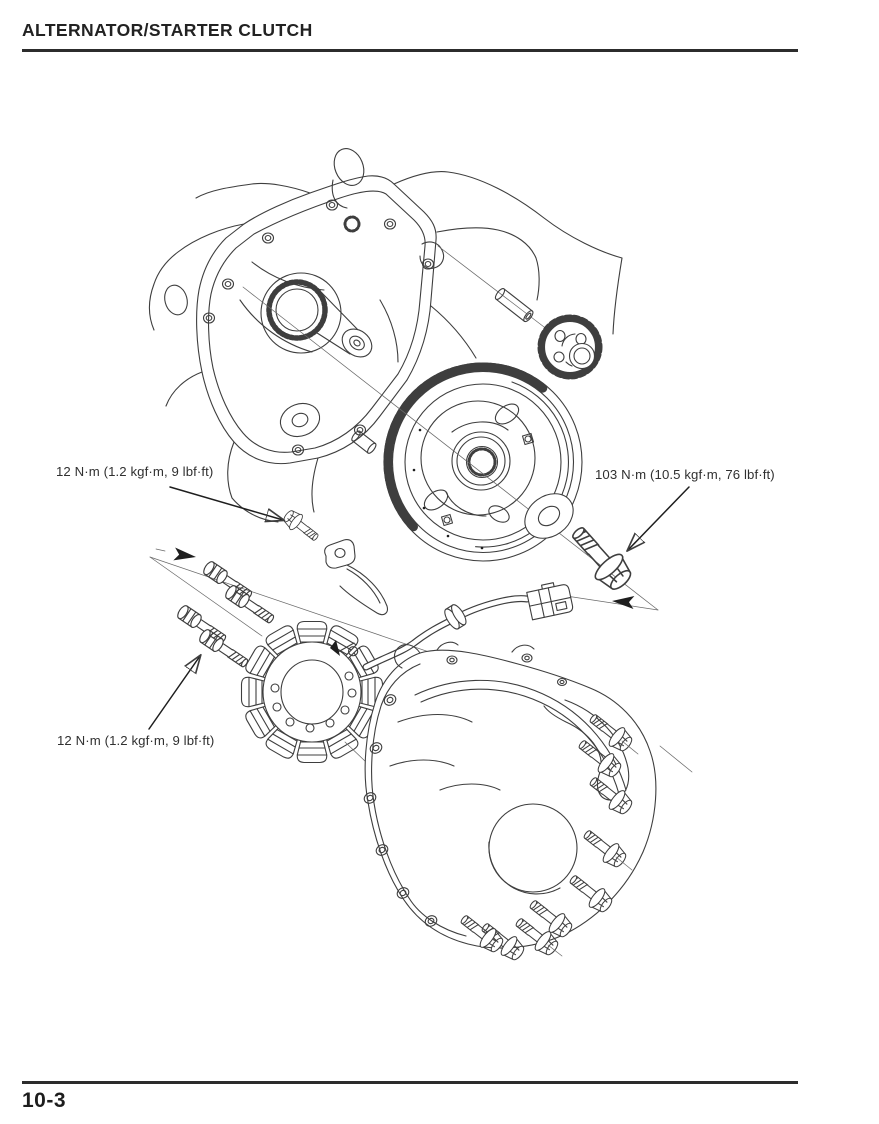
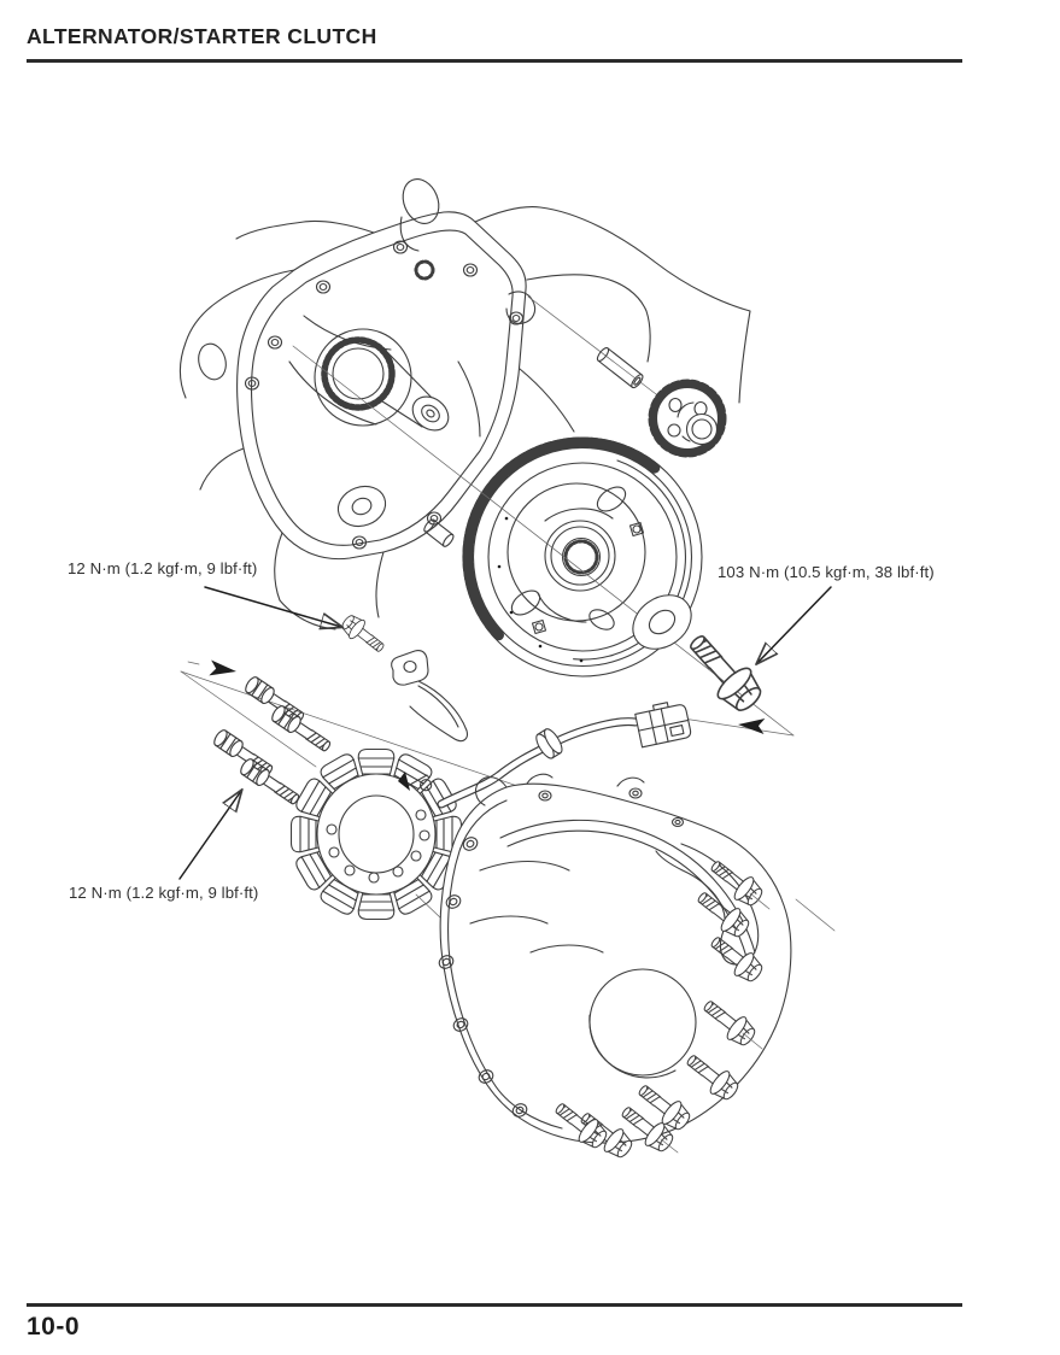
  ALTERNATOR/STARTER CLUTCH
  12 N·m (1.2 kgf·m, 9 lbf·ft)
- 103 N·m (10.5 kgf·m, 76 lbf·ft)
+ 103 N·m (10.5 kgf·m, 38 lbf·ft)
  12 N·m (1.2 kgf·m, 9 lbf·ft)
- 10-3
+ 10-0
